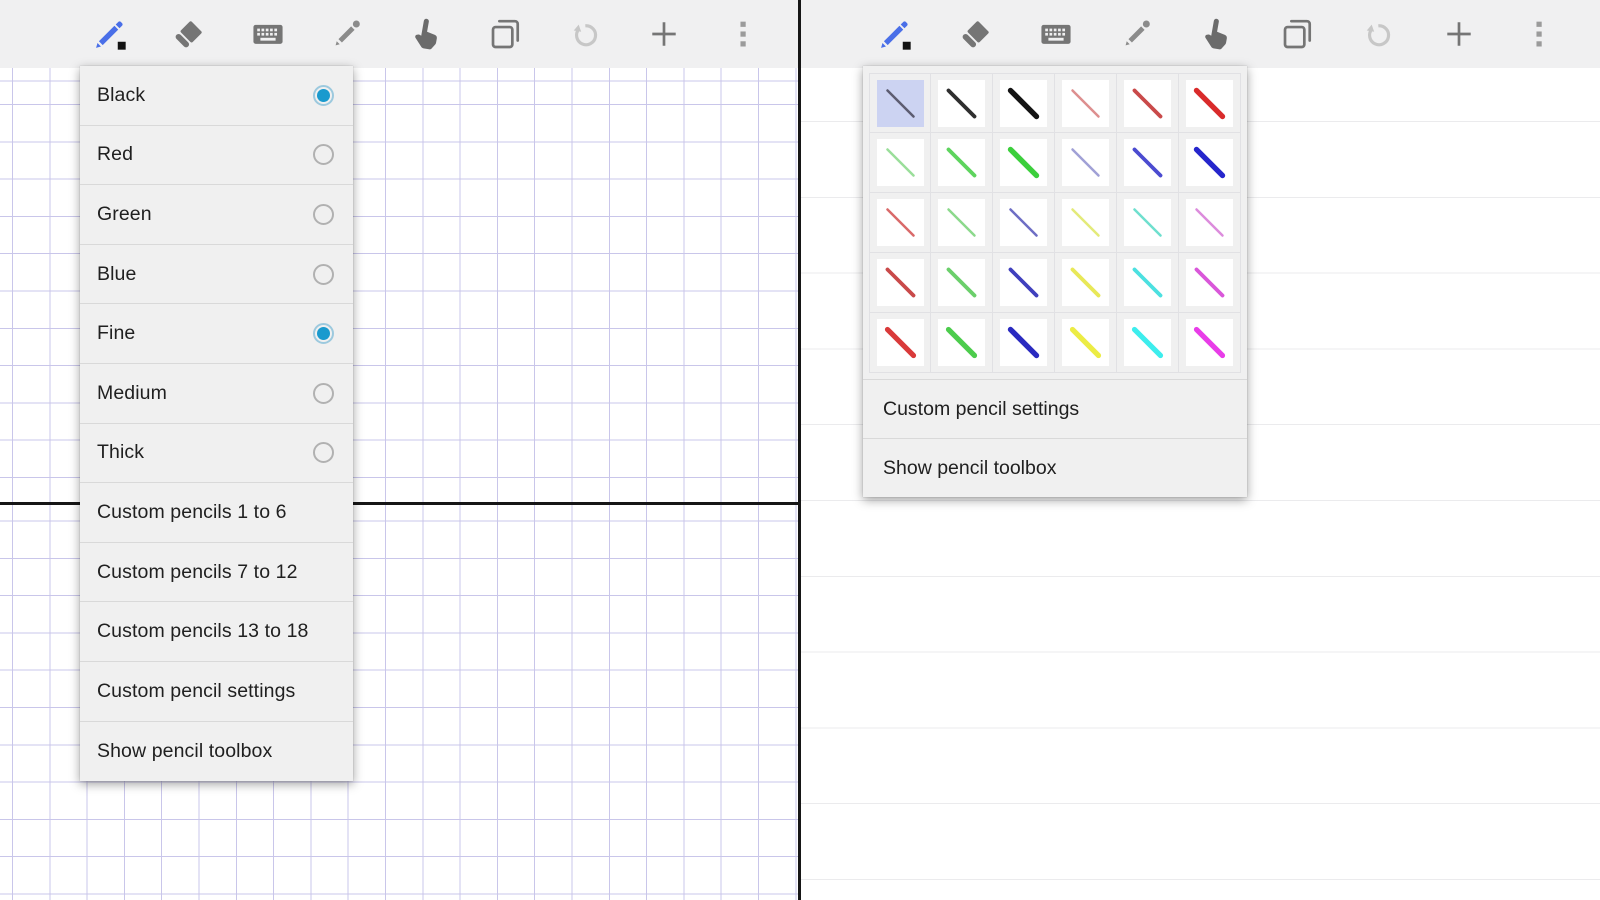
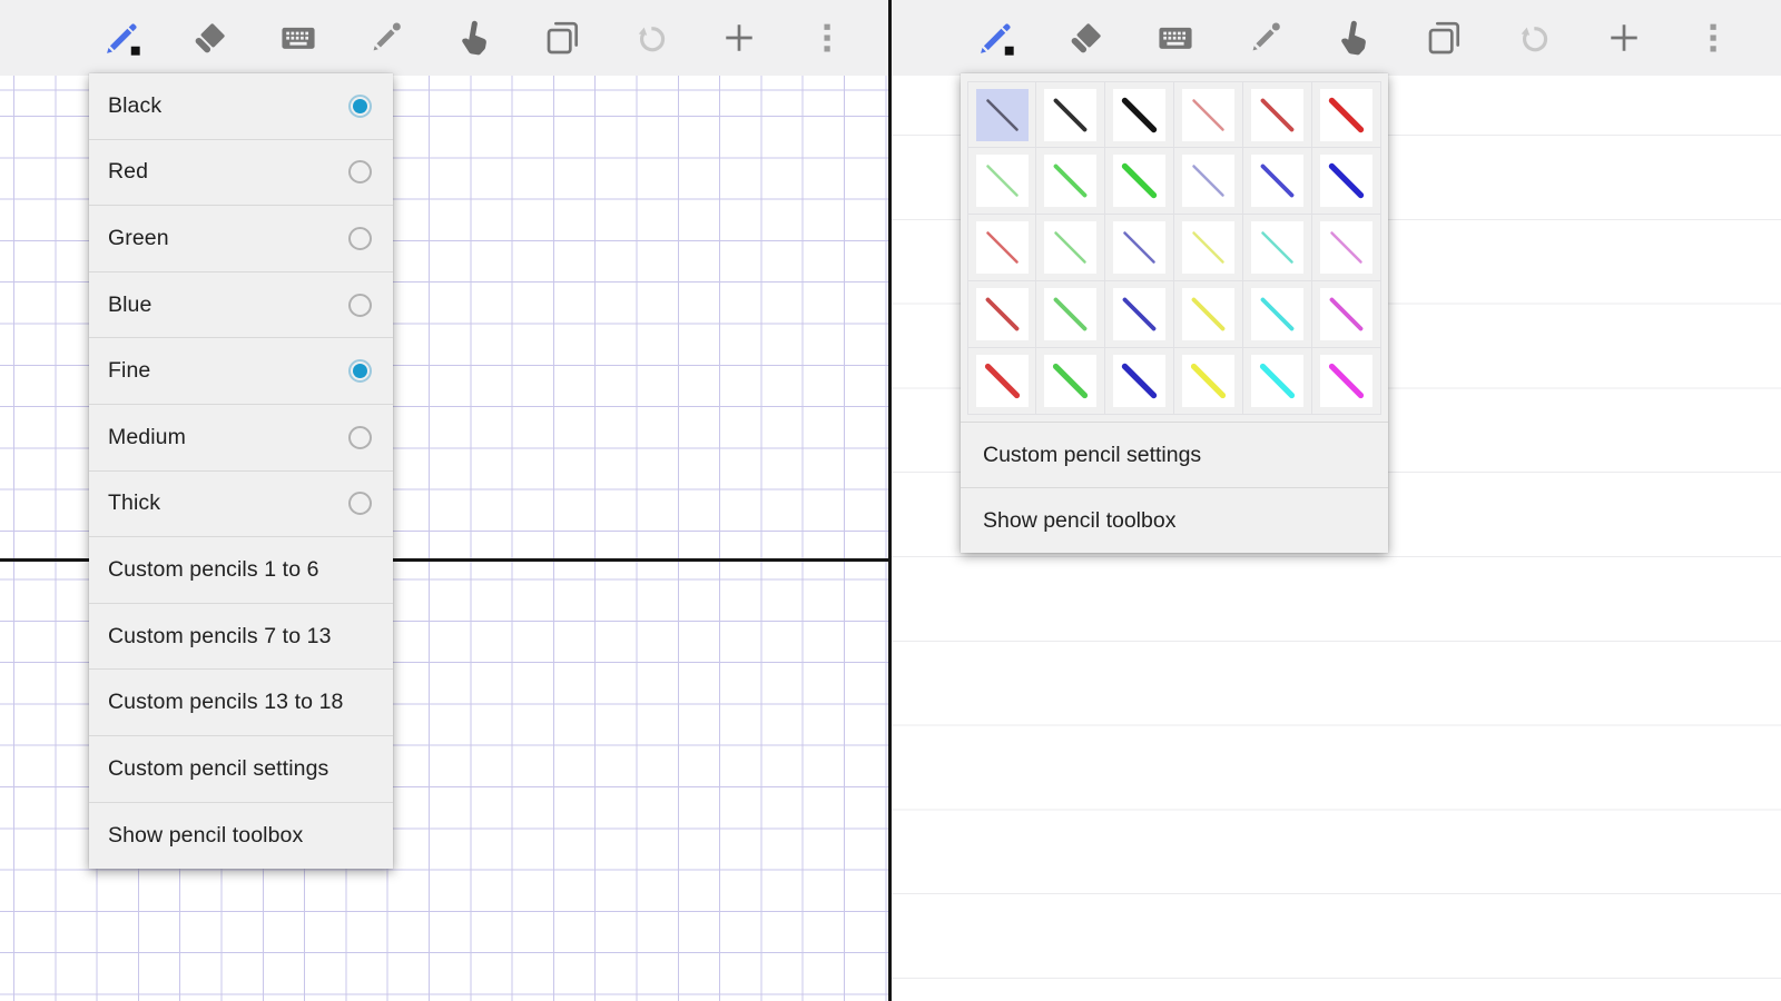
  Black
  Red
  Green
  Blue
  Fine
  Medium
  Thick
  Custom pencils 1 to 6
- Custom pencils 7 to 12
+ Custom pencils 7 to 13
  Custom pencils 13 to 18
  Custom pencil settings
  Show pencil toolbox
  Custom pencil settings
  Show pencil toolbox
